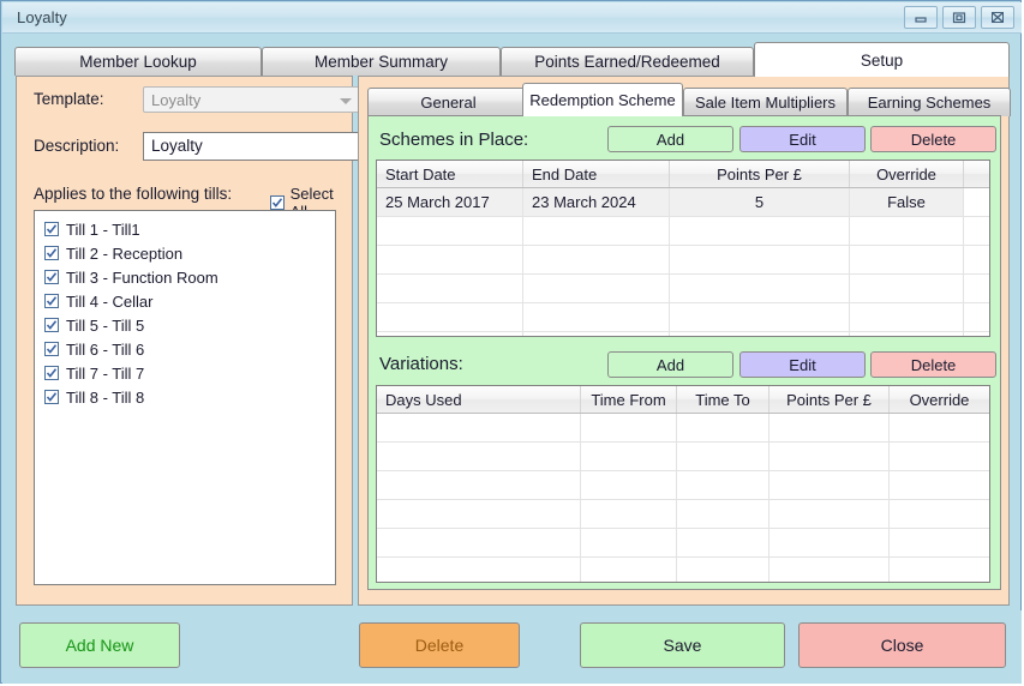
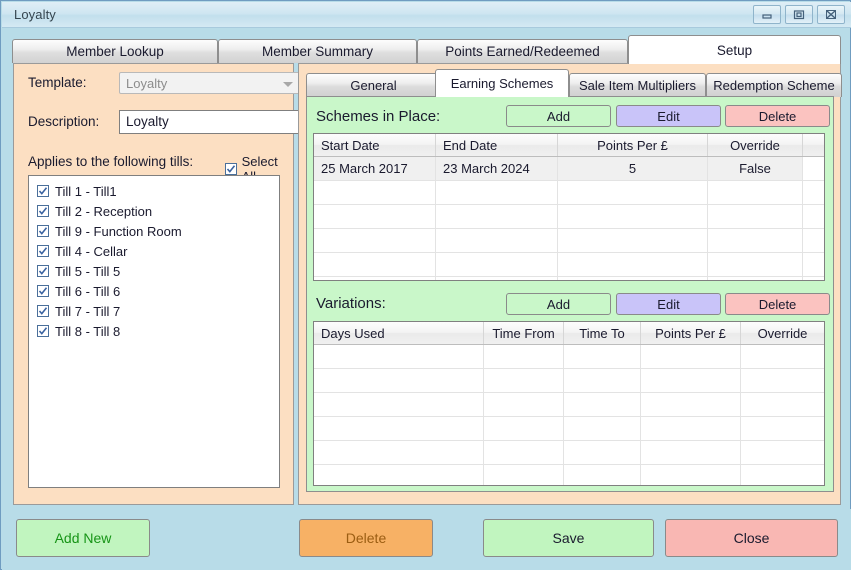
  Loyalty
  Member Lookup
  Member Summary
  Points Earned/Redeemed
  Setup
  Template:
  Loyalty
  Description:
  Loyalty
  Applies to the following tills:
  Till 1 - Till1
  Till 2 - Reception
- Till 3 - Function Room
+ Till 9 - Function Room
  Till 4 - Cellar
  Till 5 - Till 5
  Till 6 - Till 6
  Till 7 - Till 7
  Till 8 - Till 8
  General
- Redemption Scheme
+ Earning Schemes
  Sale Item Multipliers
- Earning Schemes
+ Redemption Scheme
  Schemes in Place:
  Add
  Edit
  Delete
  Start Date
  End Date
  Points Per £
  Override
  25 March 2017
  23 March 2024
  5
  False
  Variations:
  Add
  Edit
  Delete
  Days Used
  Time From
  Time To
  Points Per £
  Override
  Add New
  Delete
  Save
  Close
